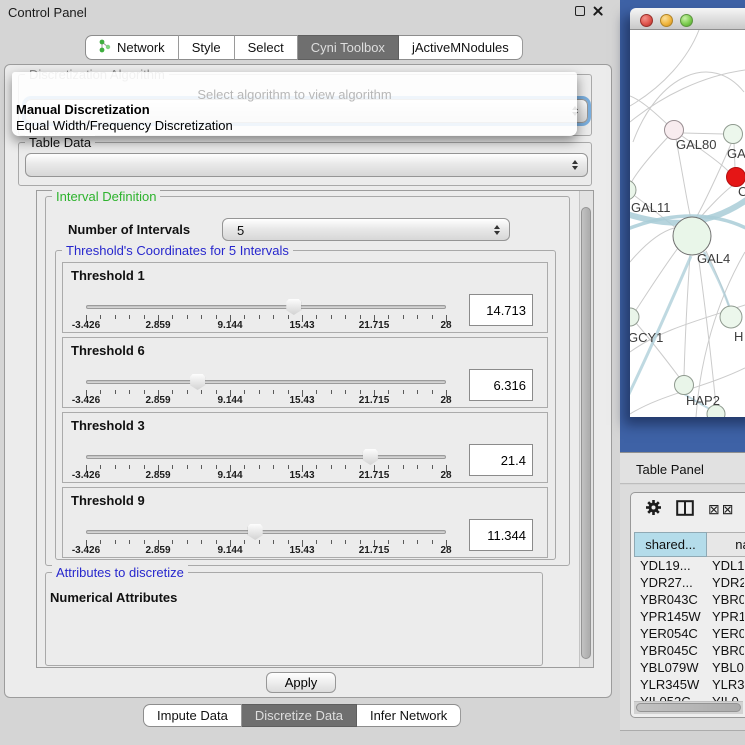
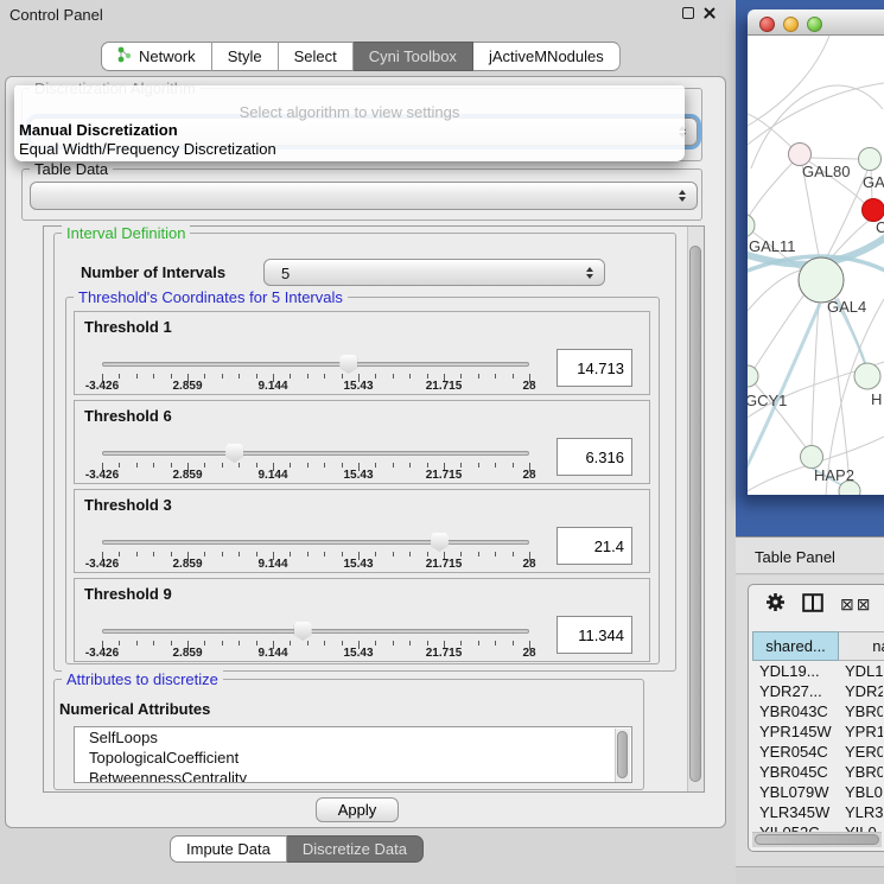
  Control Panel
  Network
  Style
  Select
  Cyni Toolbox
  jActiveMNodules
  Discretization Algorithm
  Table Data
  Interval Definition
  Number of Intervals
  5
  Threshold's Coordinates for 5 Intervals
  Threshold 1
  -3.426
  2.859
  9.144
  15.43
  21.715
  28
  14.713
  Threshold 6
  -3.426
  2.859
  9.144
  15.43
  21.715
  28
  6.316
  Threshold 3
  -3.426
  2.859
  9.144
  15.43
  21.715
  28
  21.4
  Threshold 9
  -3.426
  2.859
  9.144
  15.43
  21.715
  28
  11.344
  Attributes to discretize
  Numerical Attributes
+ SelfLoops
+ TopologicalCoefficient
+ BetweennessCentrality
  Apply
  Impute Data
  Discretize Data
- Infer Network
- Select algorithm to view algorithm
+ Select algorithm to view settings
  Manual Discretization
  Equal Width/Frequency Discretization
  GAL80
  GA
  C
  GAL11
  GAL4
  GCY1
  H
  HAP2
  Table Panel
  ⊠⊠
  shared...
  YDL19...
  YDL1
  YDR27...
  YDR2
  YBR043C
  YBR0
  YPR145W
  YPR1
  YER054C
  YER0
  YBR045C
  YBR0
  YBL079W
  YBL0
  YLR345W
  YLR3
